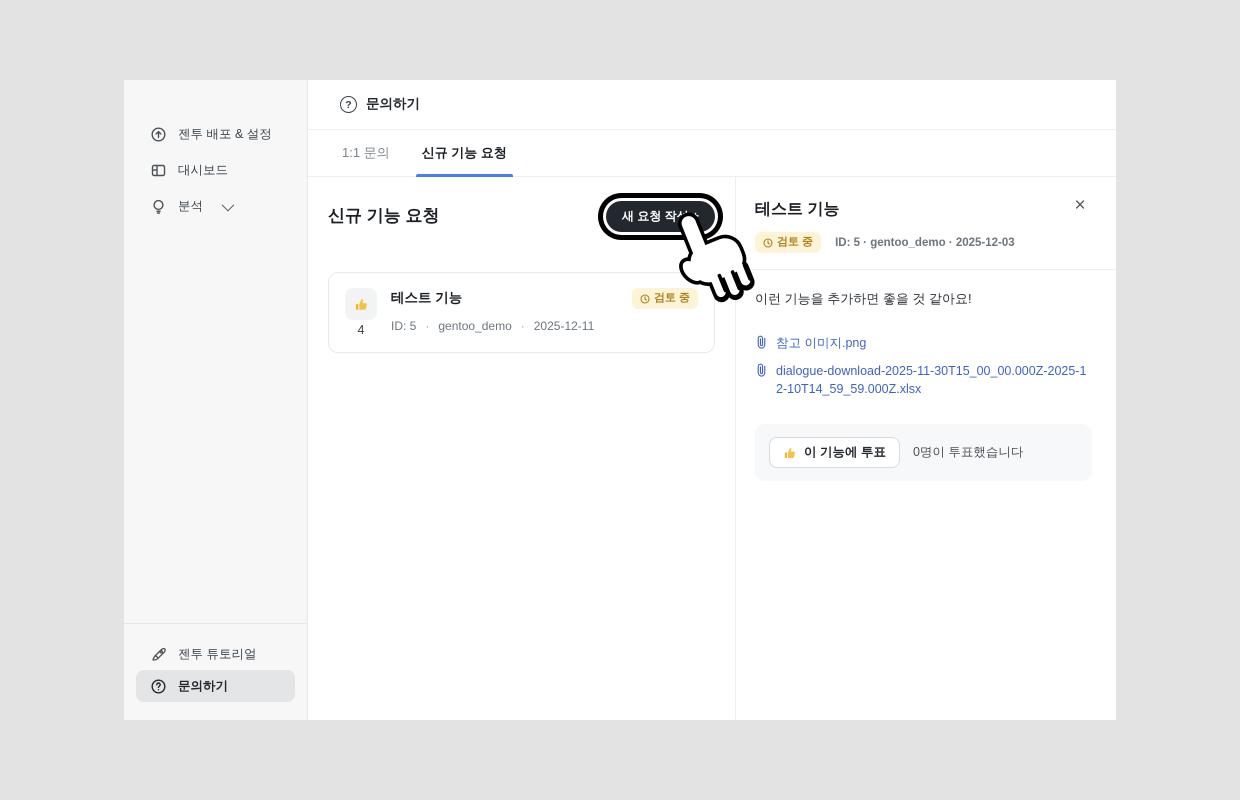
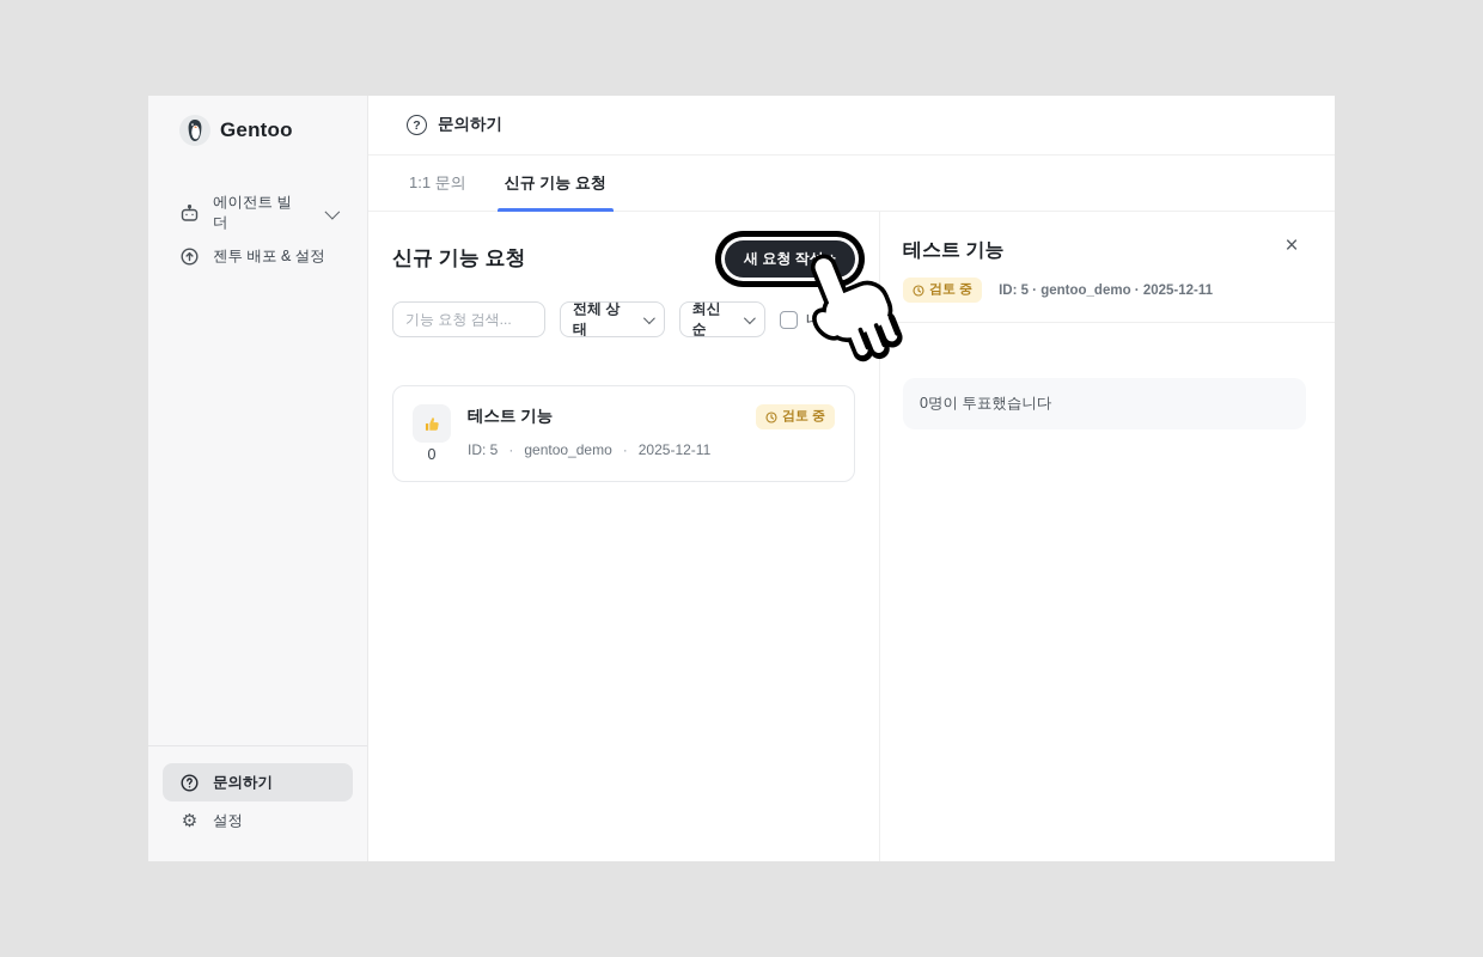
+ Gentoo
+ 에이전트 빌더
  젠투 배포 & 설정
- 대시보드
- 분석
- 젠투 튜토리얼
  문의하기
+ ⚙
+ 설정
  ?
  문의하기
  1:1 문의
  신규 기능 요청
  신규 기능 요청
+ 기능 요청 검색...
+ 전체 상태
+ 최신순
- 4
+ 0
  테스트 기능
  검토 중
  ID: 5
  ·
  gentoo_demo
  ·
  2025-12-11
  테스트 기능
  ×
  검토 중
- ID: 5 · gentoo_demo · 2025-12-03
+ ID: 5 · gentoo_demo · 2025-12-11
- 이런 기능을 추가하면 좋을 것 같아요!
- 참고 이미지.png
- dialogue-download-2025-11-30T15_00_00.000Z-2025-12-10T14_59_59.000Z.xlsx
- 이 기능에 투표
  0명이 투표했습니다
